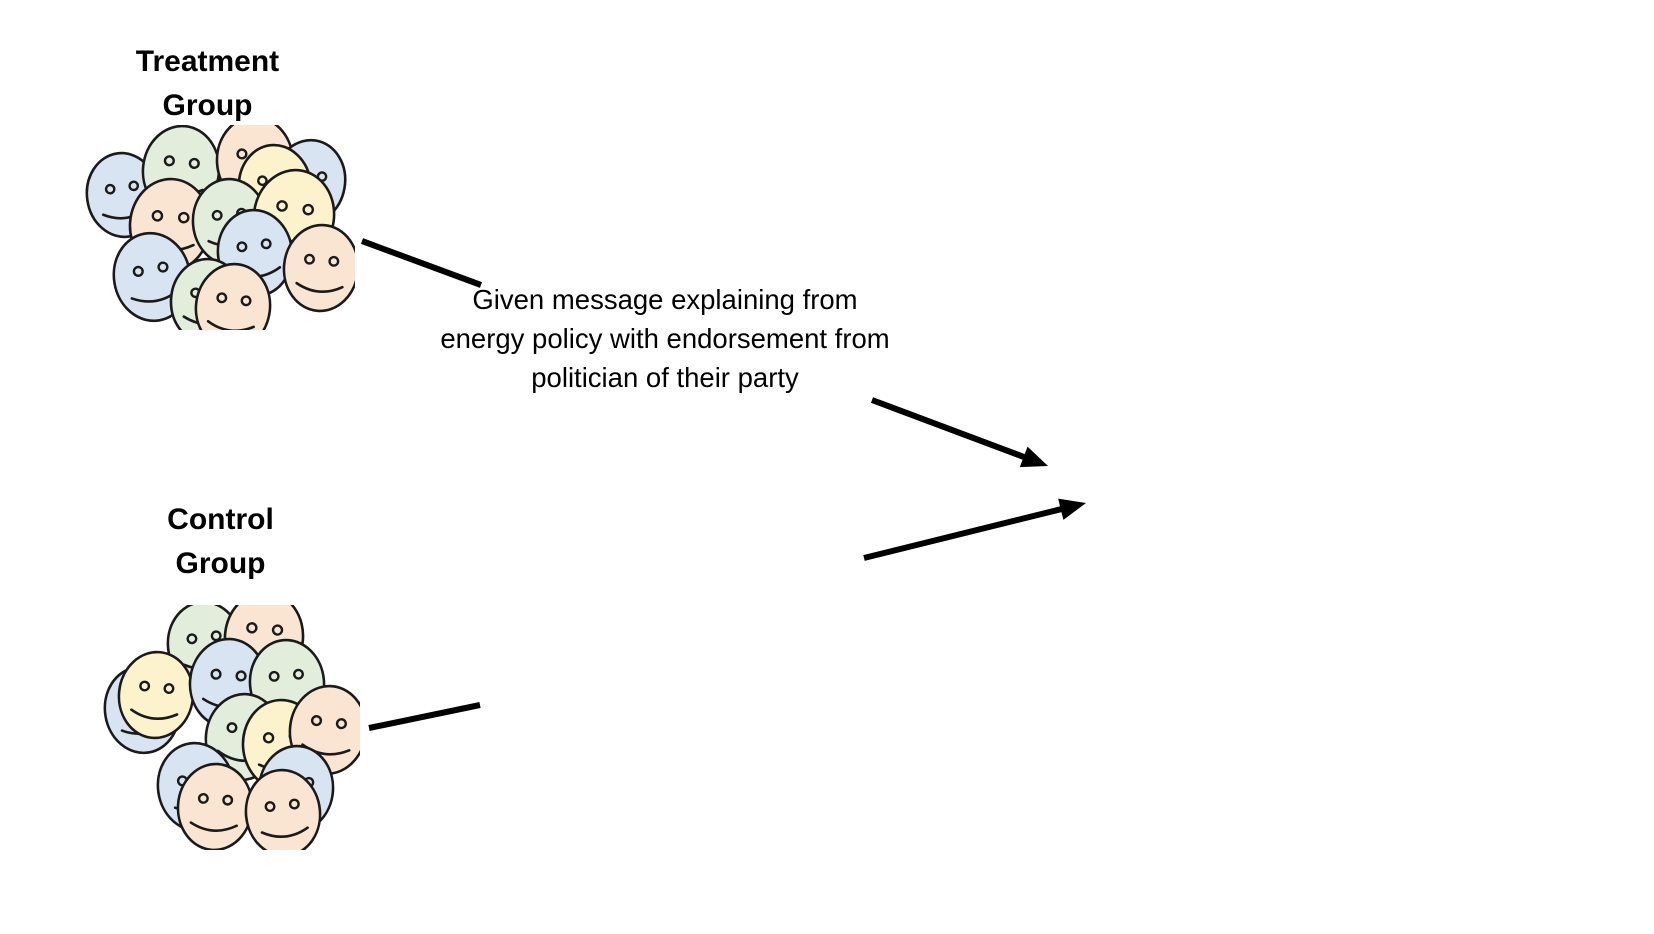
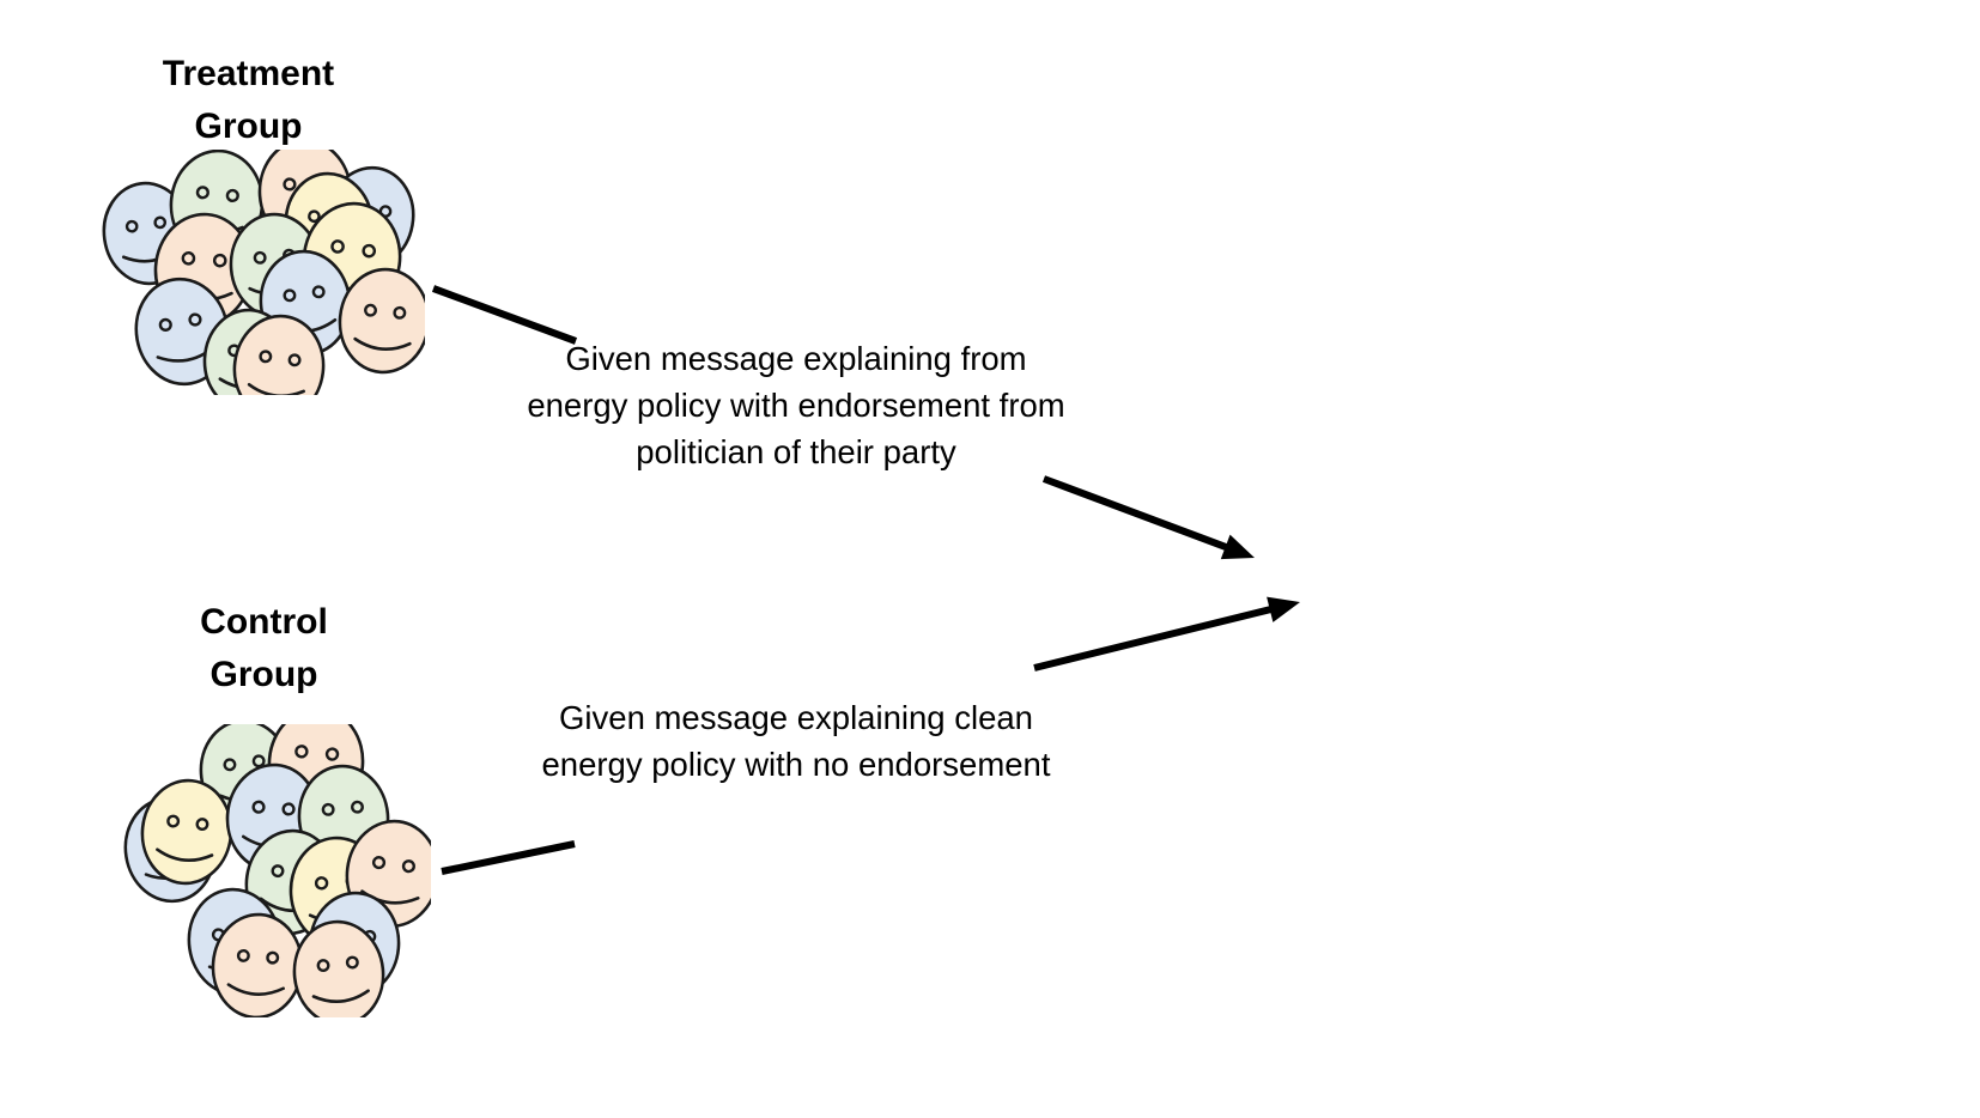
  Treatment
  Group
  Control
  Group
  Given message explaining from energy policy with endorsement from politician of their party
+ Given message explaining clean energy policy with no endorsement
